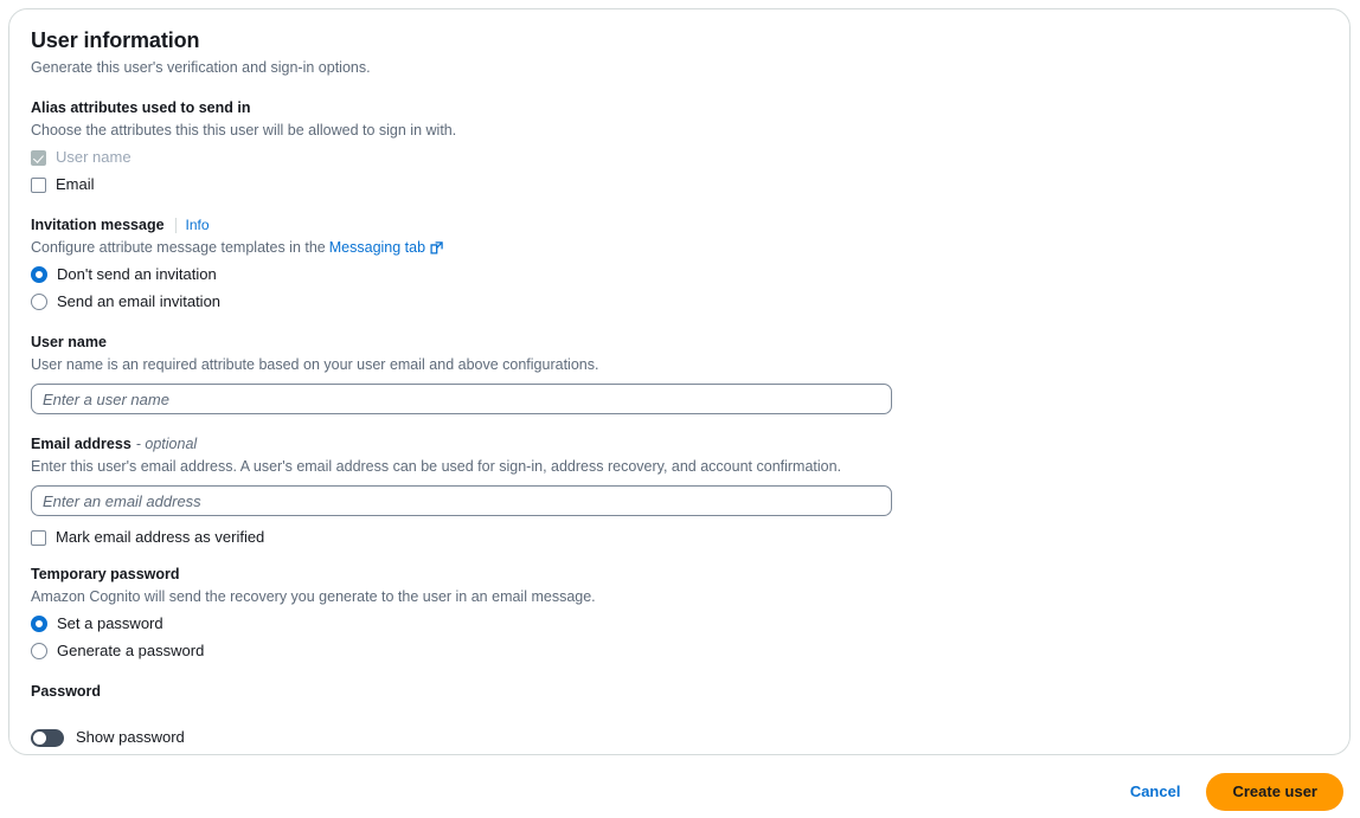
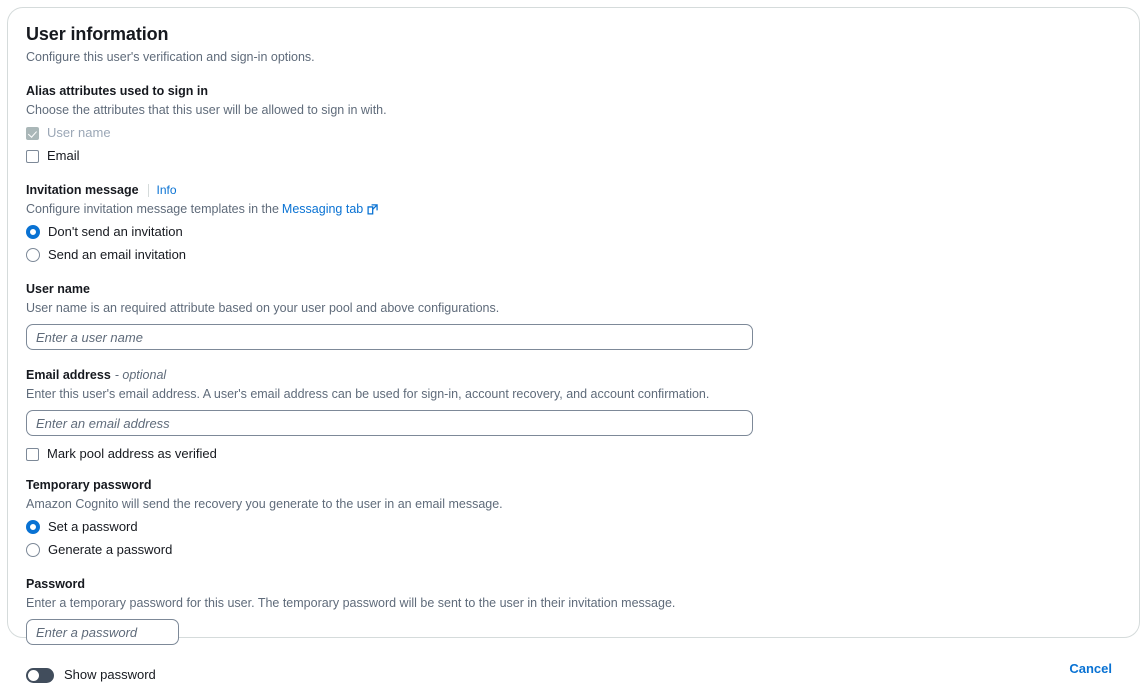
  User information
- Generate this user's verification and sign-in options.
+ Configure this user's verification and sign-in options.
- Alias attributes used to send in
+ Alias attributes used to sign in
- Choose the attributes this this user will be allowed to sign in with.
+ Choose the attributes that this user will be allowed to sign in with.
  User name
  Email
  Invitation message
  Info
- Configure attribute message templates in the
+ Configure invitation message templates in the
  Messaging tab
  Don't send an invitation
  Send an email invitation
  User name
- User name is an required attribute based on your user email and above configurations.
+ User name is an required attribute based on your user pool and above configurations.
  Enter a user name
  Email address
  - optional
- Enter this user's email address. A user's email address can be used for sign-in, address recovery, and account confirmation.
+ Enter this user's email address. A user's email address can be used for sign-in, account recovery, and account confirmation.
  Enter an email address
- Mark email address as verified
+ Mark pool address as verified
  Temporary password
  Amazon Cognito will send the recovery you generate to the user in an email message.
  Set a password
  Generate a password
  Password
+ Enter a temporary password for this user. The temporary password will be sent to the user in their invitation message.
+ Enter a password
  Show password
  Cancel
- Create user
